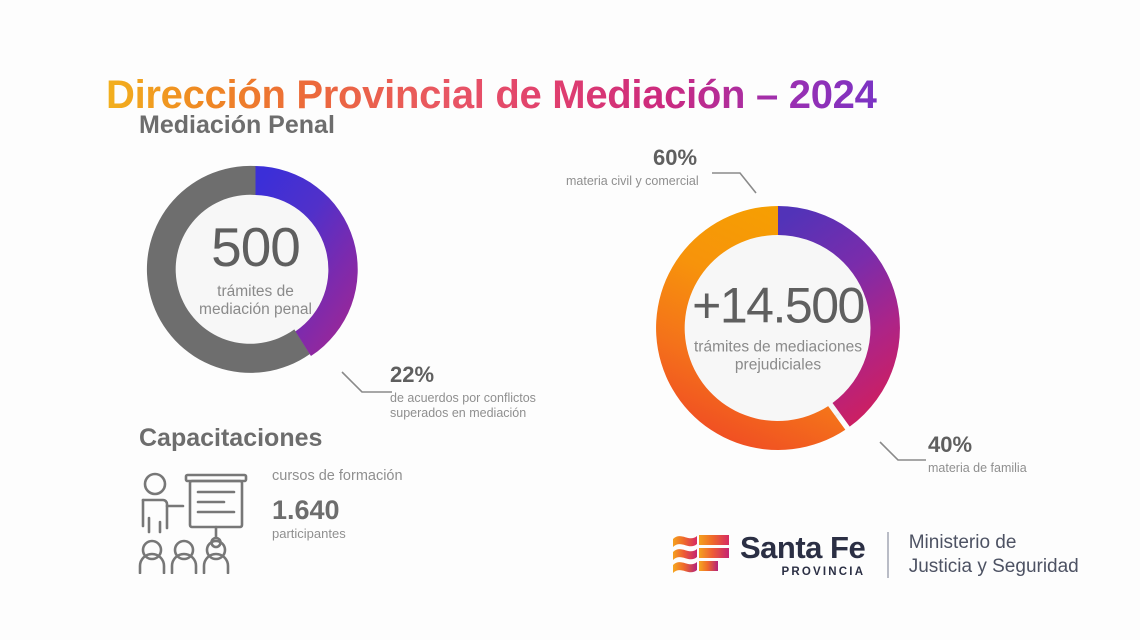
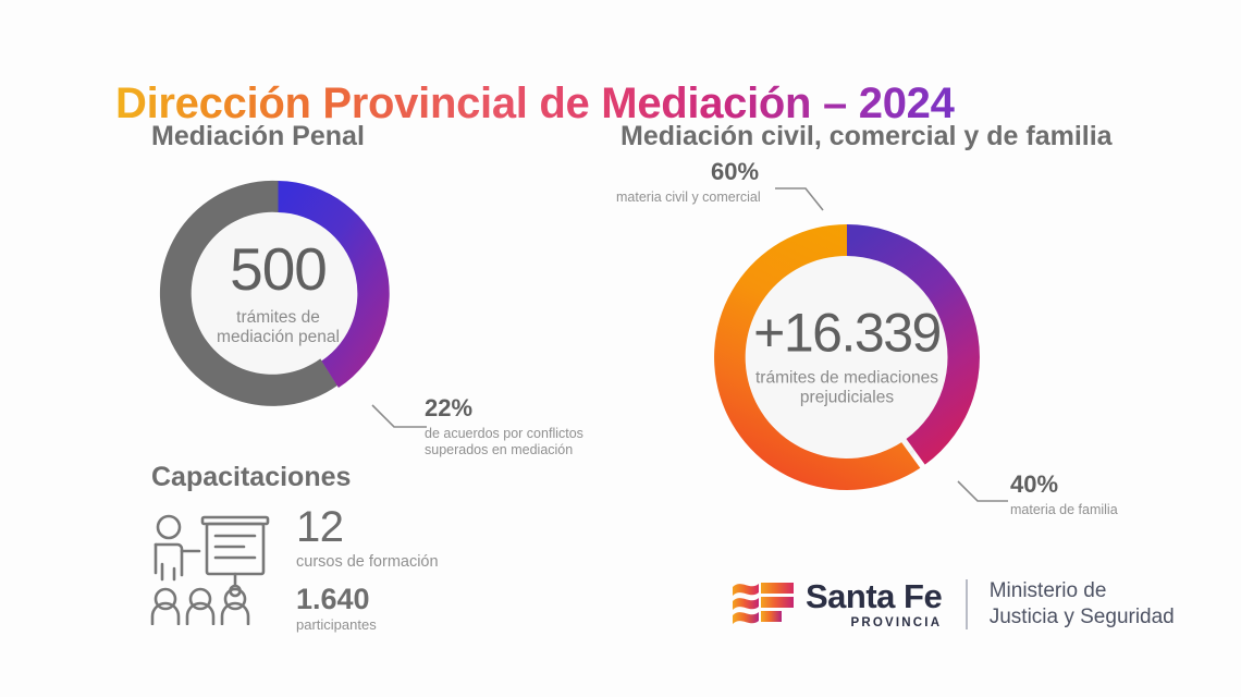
  Dirección Provincial de Mediación – 2024
  Mediación Penal
  500
  trámites de
  mediación penal
  22%
  de acuerdos por conflictos
  superados en mediación
  Capacitaciones
+ 12
  cursos de formación
  1.640
  participantes
+ Mediación civil, comercial y de familia
- +14.500
+ +16.339
  trámites de mediaciones
  prejudiciales
  60%
  materia civil y comercial
  40%
  materia de familia
  Santa Fe
  PROVINCIA
  Ministerio de
  Justicia y Seguridad
